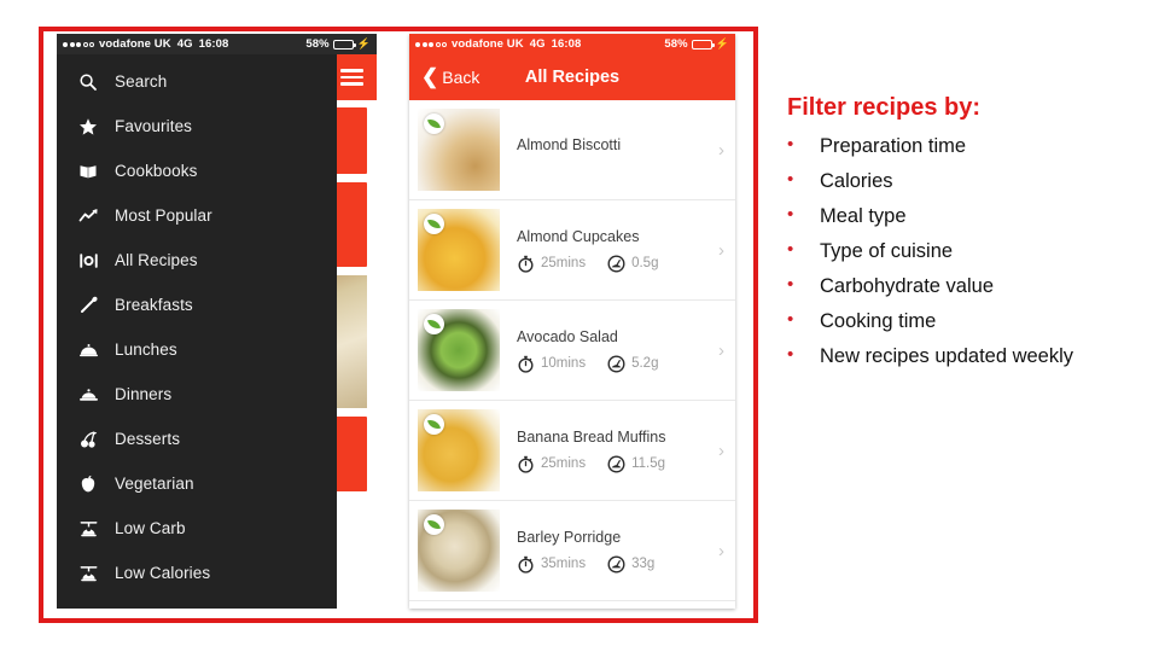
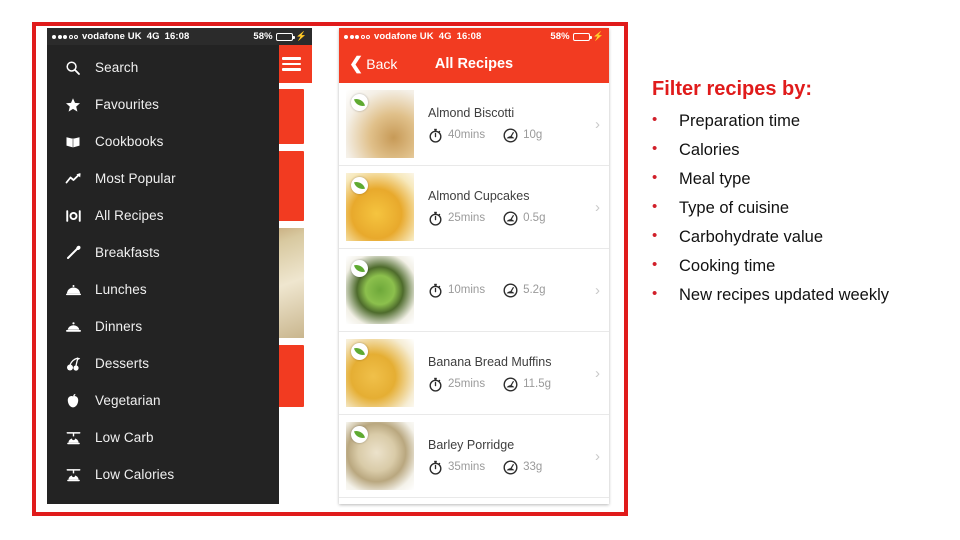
  vodafone UK
  4G
  16:08
  58%
  ⚡
  Search
  Favourites
  Cookbooks
  Most Popular
  All Recipes
  Breakfasts
  Lunches
  Dinners
  Desserts
  Vegetarian
  Low Carb
  Low Calories
  vodafone UK
  4G
  16:08
  58%
  ⚡
  ❮
  Back
  All Recipes
  Almond Biscotti
+ 40mins
+ 10g
  ›
  Almond Cupcakes
  25mins
  0.5g
  ›
- Avocado Salad
  10mins
  5.2g
  ›
  Banana Bread Muffins
  25mins
  11.5g
  ›
  Barley Porridge
  35mins
  33g
  ›
  Filter recipes by:
  •
  Preparation time
  •
  Calories
  •
  Meal type
  •
  Type of cuisine
  •
  Carbohydrate value
  •
  Cooking time
  •
  New recipes updated weekly
